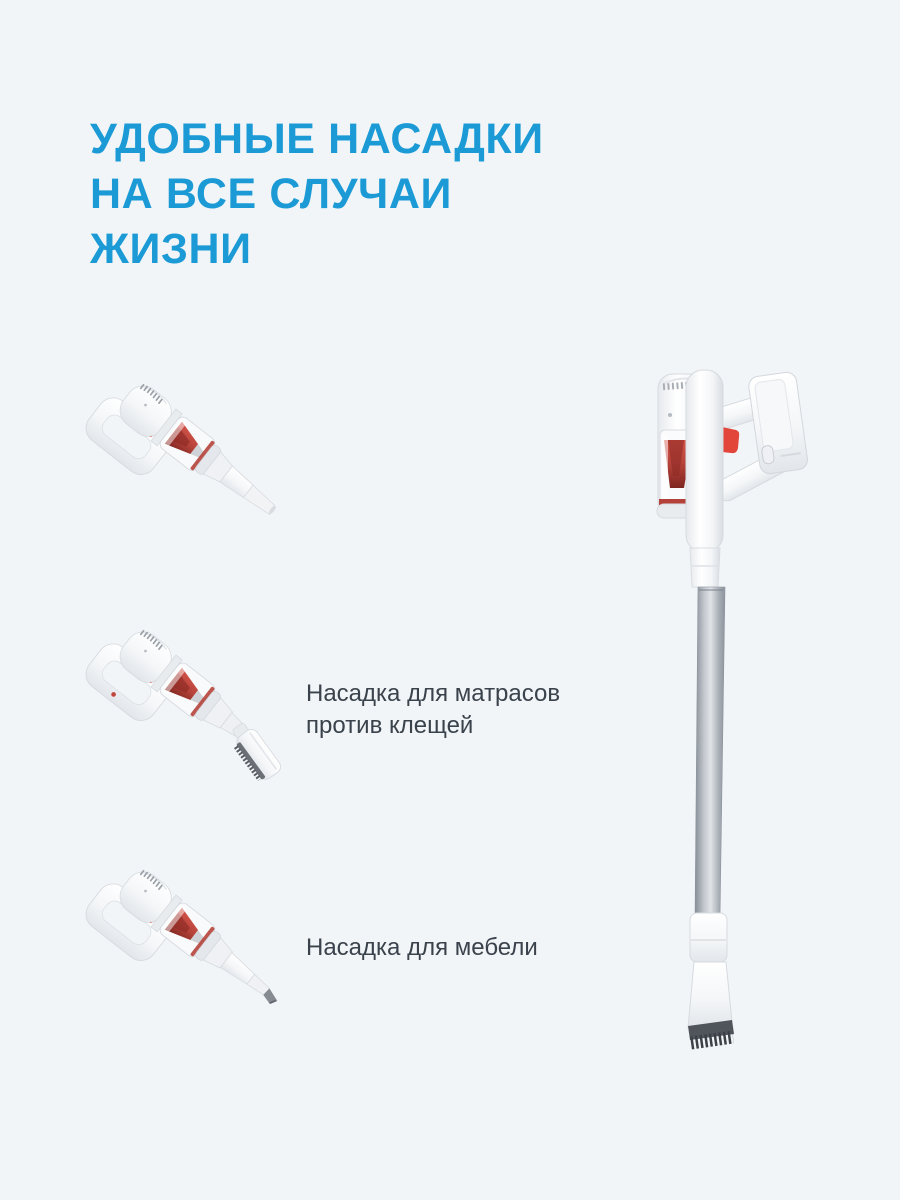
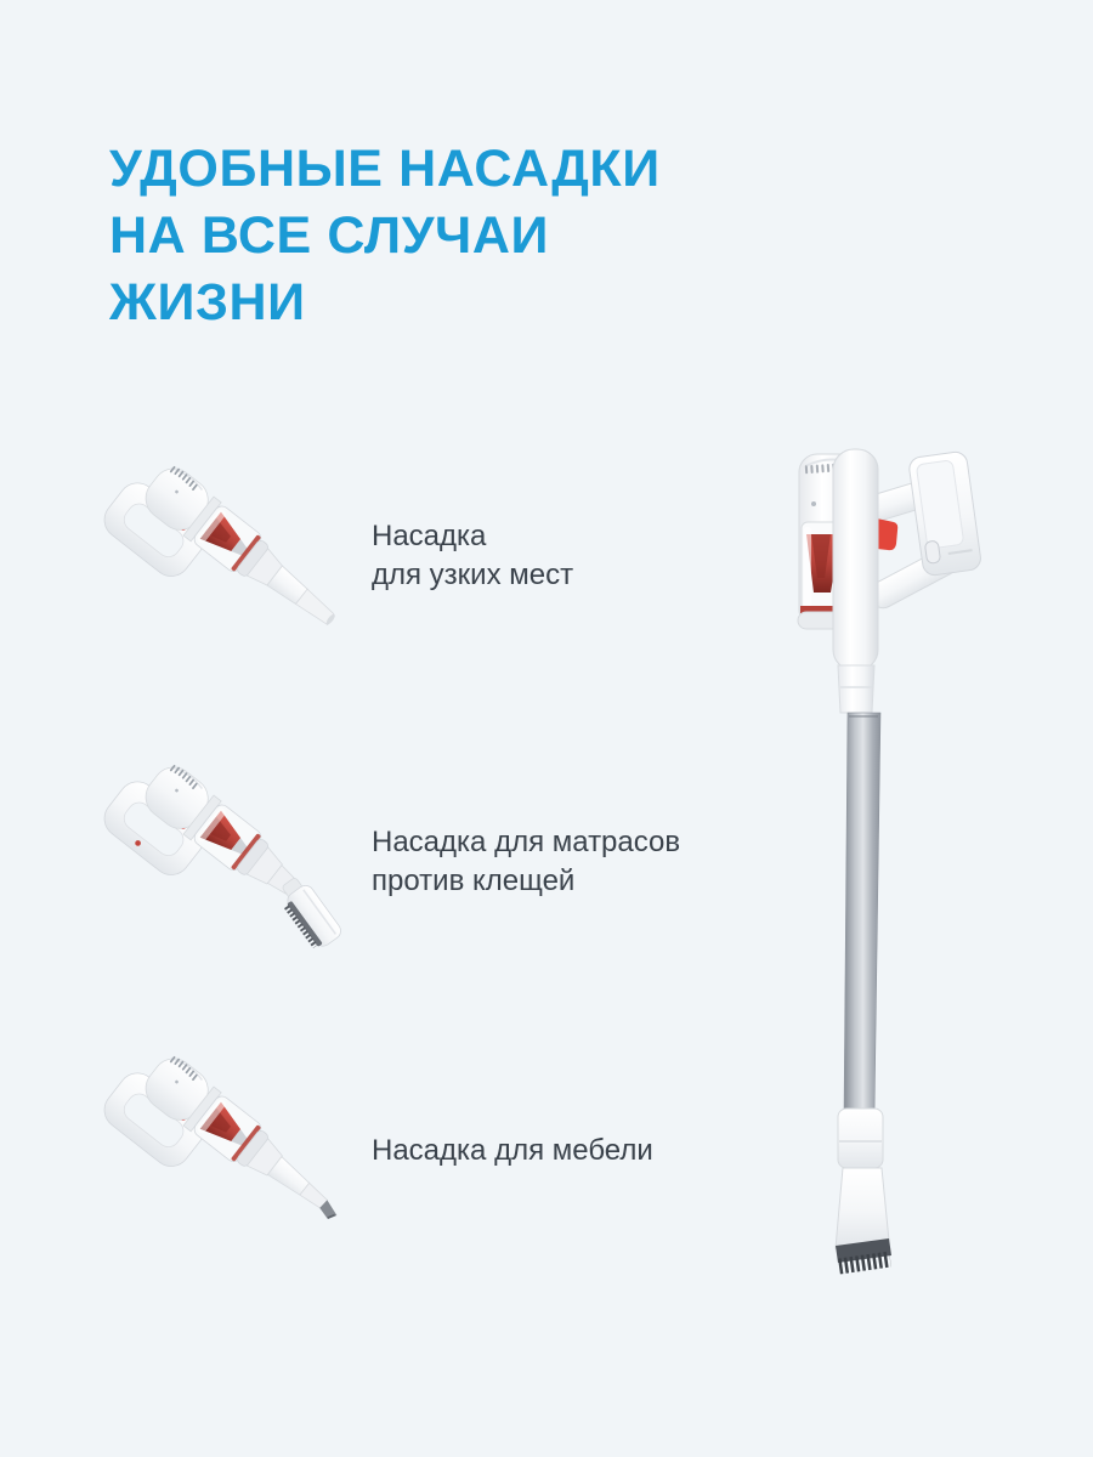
  УДОБНЫЕ НАСАДКИ
  НА ВСЕ СЛУЧАИ
  ЖИЗНИ
+ Насадка
+ для узких мест
  Насадка для матрасов
  против клещей
  Насадка для мебели
